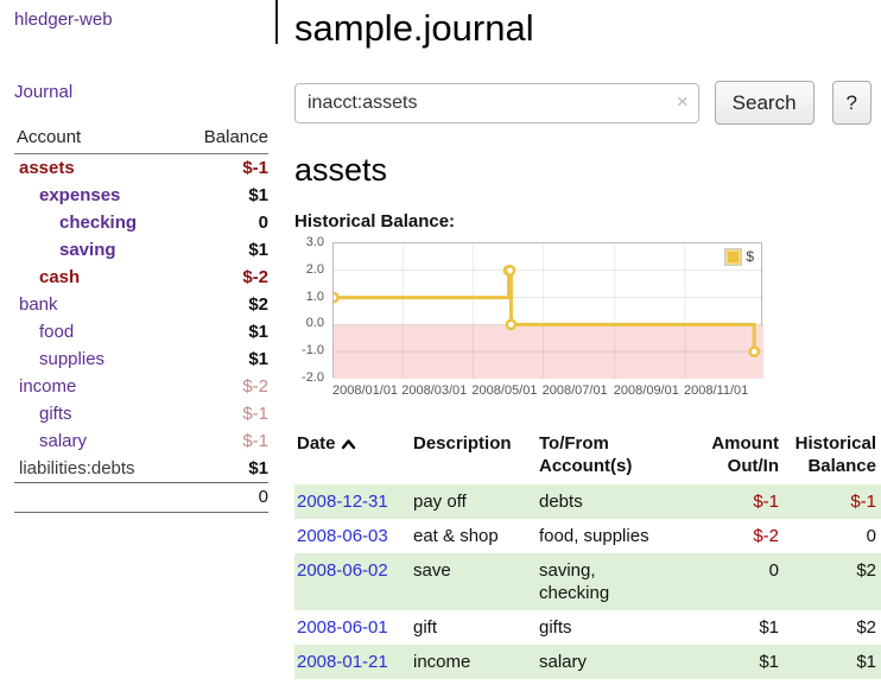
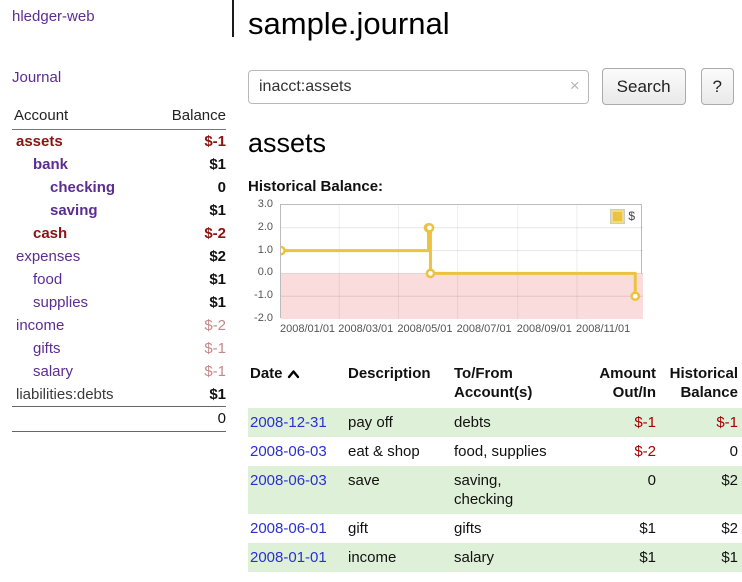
  hledger-web
  Journal
  Account	Balance
  assets	$-1
- expenses	$1
+ bank	$1
  checking	0
  saving	$1
  cash	$-2
- bank	$2
+ expenses	$2
  food	$1
  supplies	$1
  income	$-2
  gifts	$-1
  salary	$-1
  liabilities:debts	$1
  	0
  sample.journal
  inacct:assets
  ×
  Search
  ?
  assets
  Historical Balance:
  3.0
  2.0
  1.0
  0.0
  -1.0
  -2.0
  $
  2008/01/01
  2008/03/01
  2008/05/01
  2008/07/01
  2008/09/01
  2008/11/01
  Date	Description	To/From Account(s)	Amount Out/In	Historical Balance
  2008-12-31	pay off	debts	$-1	$-1
  2008-06-03	eat & shop	food, supplies	$-2	0
- 2008-06-02	save	saving, checking	0	$2
+ 2008-06-03	save	saving, checking	0	$2
  2008-06-01	gift	gifts	$1	$2
- 2008-01-21	income	salary	$1	$1
+ 2008-01-01	income	salary	$1	$1
